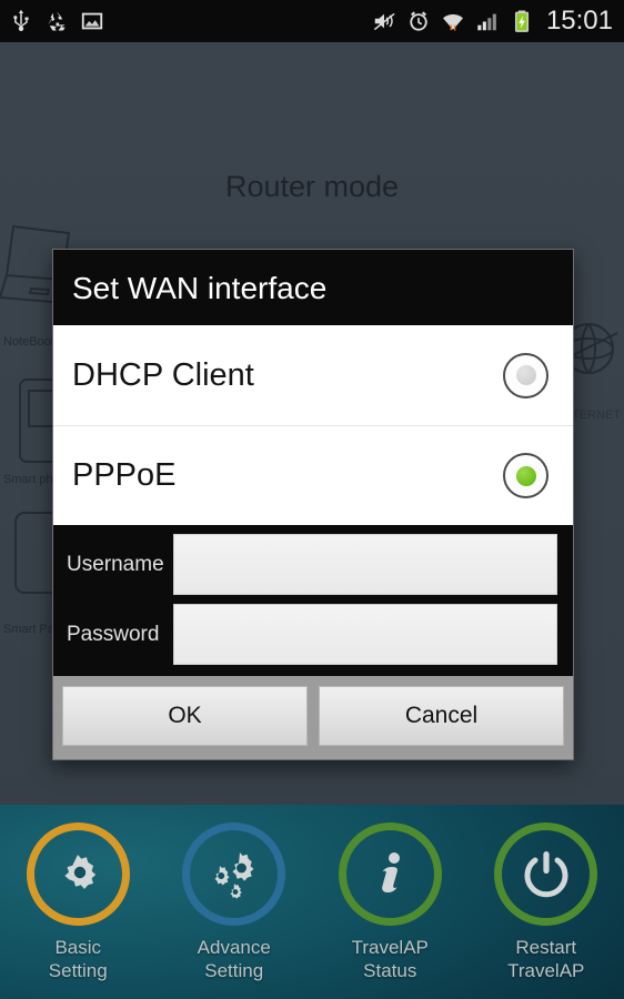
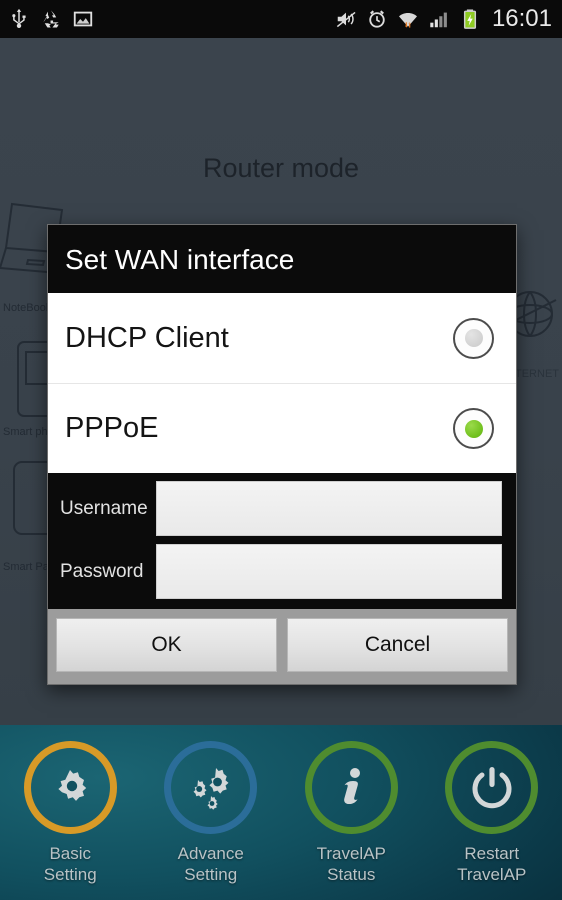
- 15:01
+ 16:01
  Router mode
  NoteBoo
  Smart ph
  Smart Pa
  TERNET
  Basic
  Setting
  Advance
  Setting
  TravelAP
  Status
  Restart
  TravelAP
  Set WAN interface
  DHCP Client
  PPPoE
  Username
  Password
  OK
  Cancel
